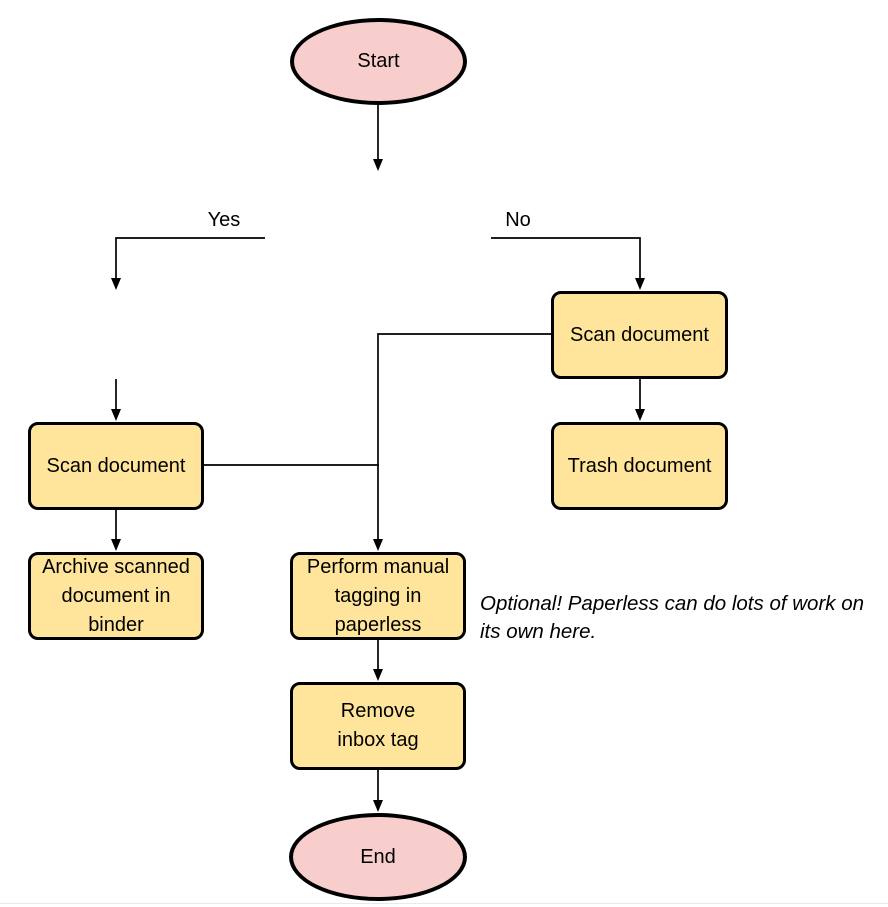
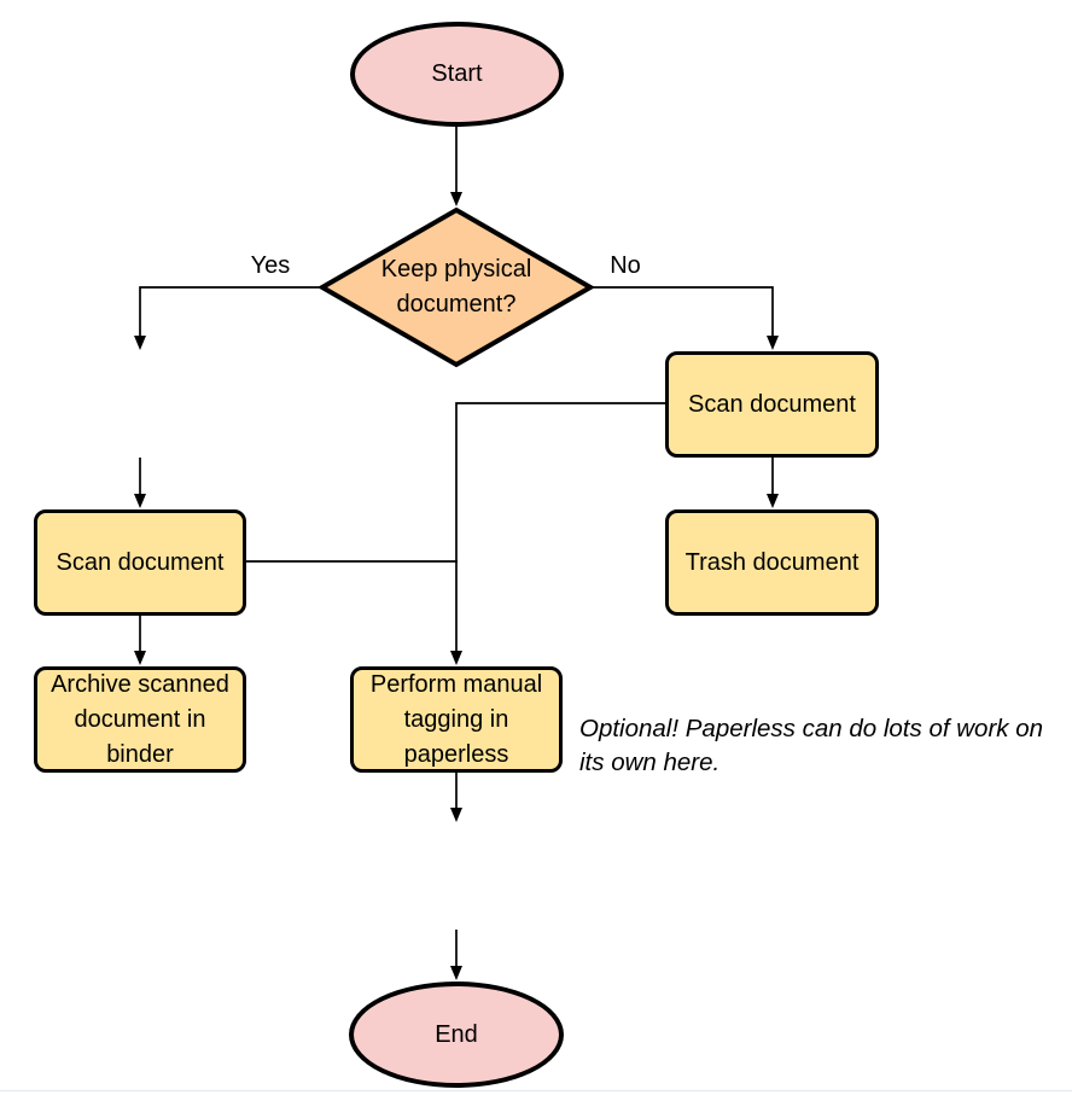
  Start
+ Keep physical
+ document?
  Scan document
  Archive scanned
  document in
  binder
  Scan document
  Trash document
  Perform manual
  tagging in
  paperless
- Remove
- inbox tag
  End
  Yes
  No
  Optional! Paperless can do lots of work on
  its own here.
